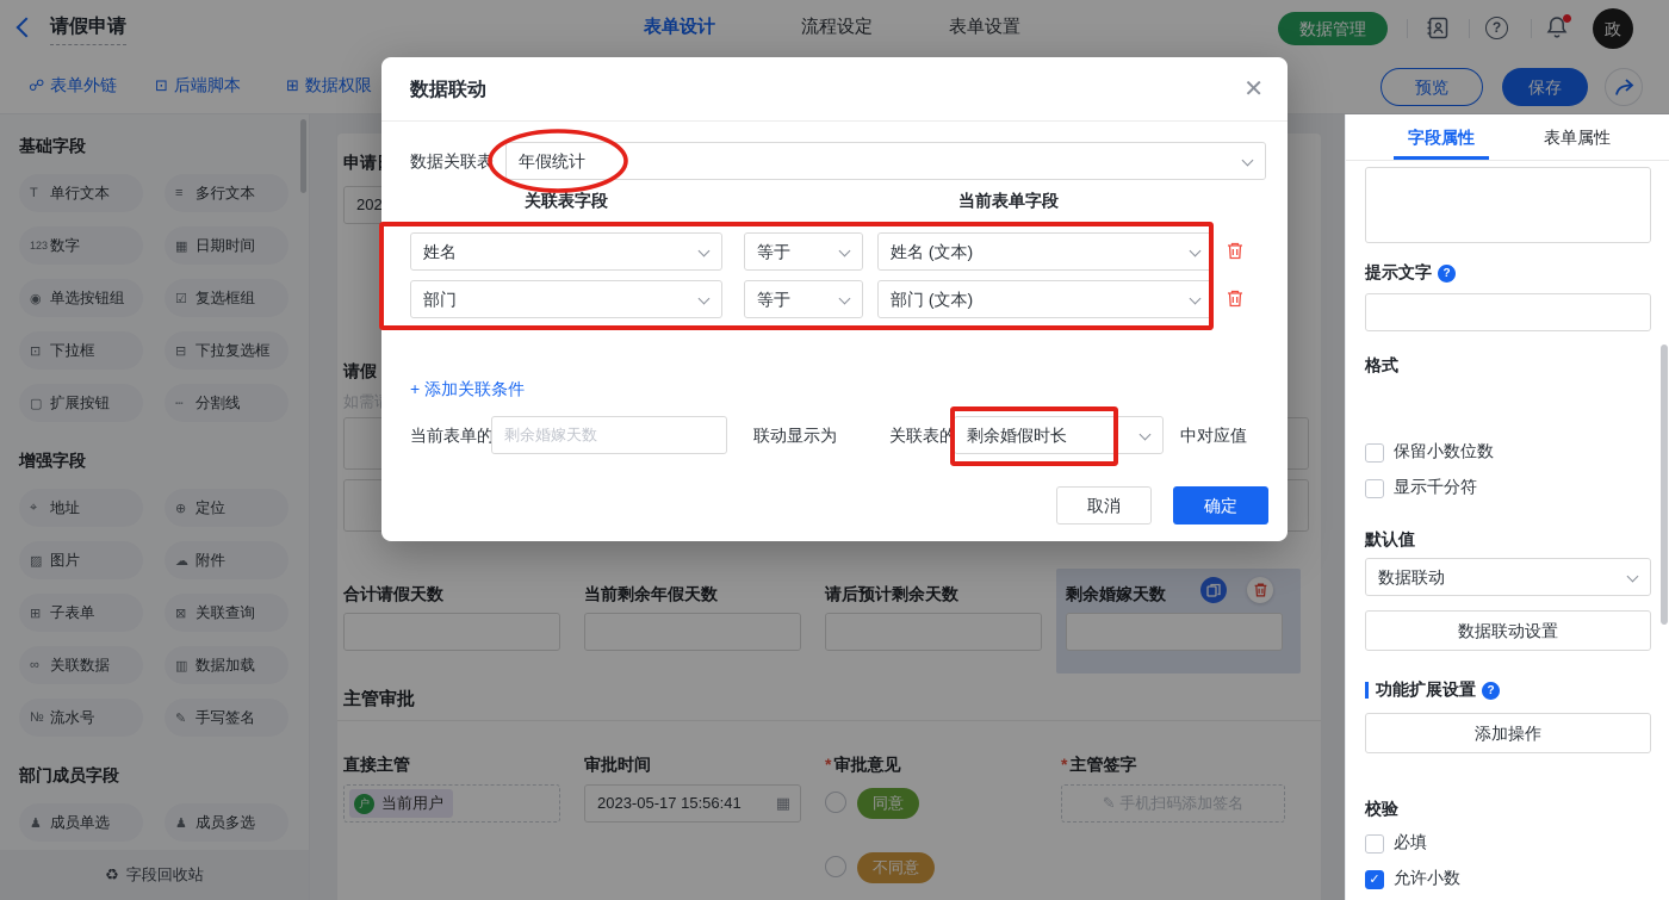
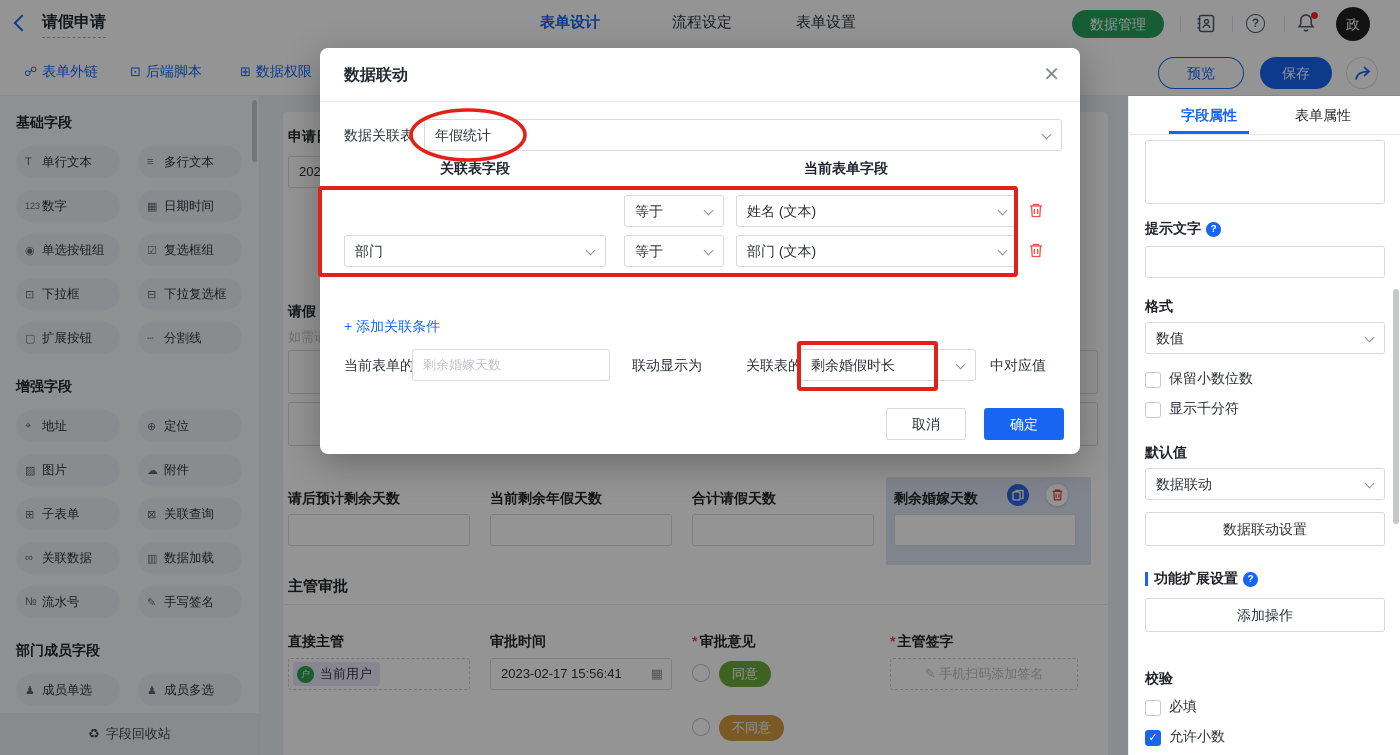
  请假申请
  表单设计
  流程设定
  表单设置
  数据管理
  政
  ☍ 表单外链
  ⊡ 后端脚本
  ⊞ 数据权限
  预览
  保存
  基础字段
  T
  单行文本
  ≡
  多行文本
  123
  数字
  ▦
  日期时间
  ◉
  单选按钮组
  ☑
  复选框组
  ⊡
  下拉框
  ⊟
  下拉复选框
  ▢
  扩展按钮
  ┄
  分割线
  增强字段
  ⌖
  地址
  ⊕
  定位
  ▨
  图片
  ☁
  附件
  ⊞
  子表单
  ⊠
  关联查询
  ∞
  关联数据
  ▥
  数据加载
  №
  流水号
  ✎
  手写签名
  部门成员字段
  ♟
  成员单选
  ♟
  成员多选
  ♻
  字段回收站
  请假
- 合计请假天数
+ 请后预计剩余天数
  当前剩余年假天数
- 请后预计剩余天数
+ 合计请假天数
  剩余婚嫁天数
  主管审批
  直接主管
  审批时间
  * 审批意见
  * 主管签字
  户
  当前用户
- 2023-05-17 15:56:41
+ 2023-02-17 15:56:41
  ▦
  同意
  不同意
  ✎ 手机扫码添加签名
  字段属性
  表单属性
  提示文字
  格式
+ 数值
  保留小数位数
  显示千分符
  默认值
  数据联动
  数据联动设置
  功能扩展设置
  添加操作
  校验
  必填
  允许小数
  数据联动
  ✕
  数据关联表
  年假统计
  关联表字段
  当前表单字段
- 姓名
  等于
  姓名 (文本)
  部门
  等于
  部门 (文本)
  + 添加关联条件
  当前表单的
  剩余婚嫁天数
  联动显示为
  关联表的
  剩余婚假时长
  中对应值
  取消
  确定
